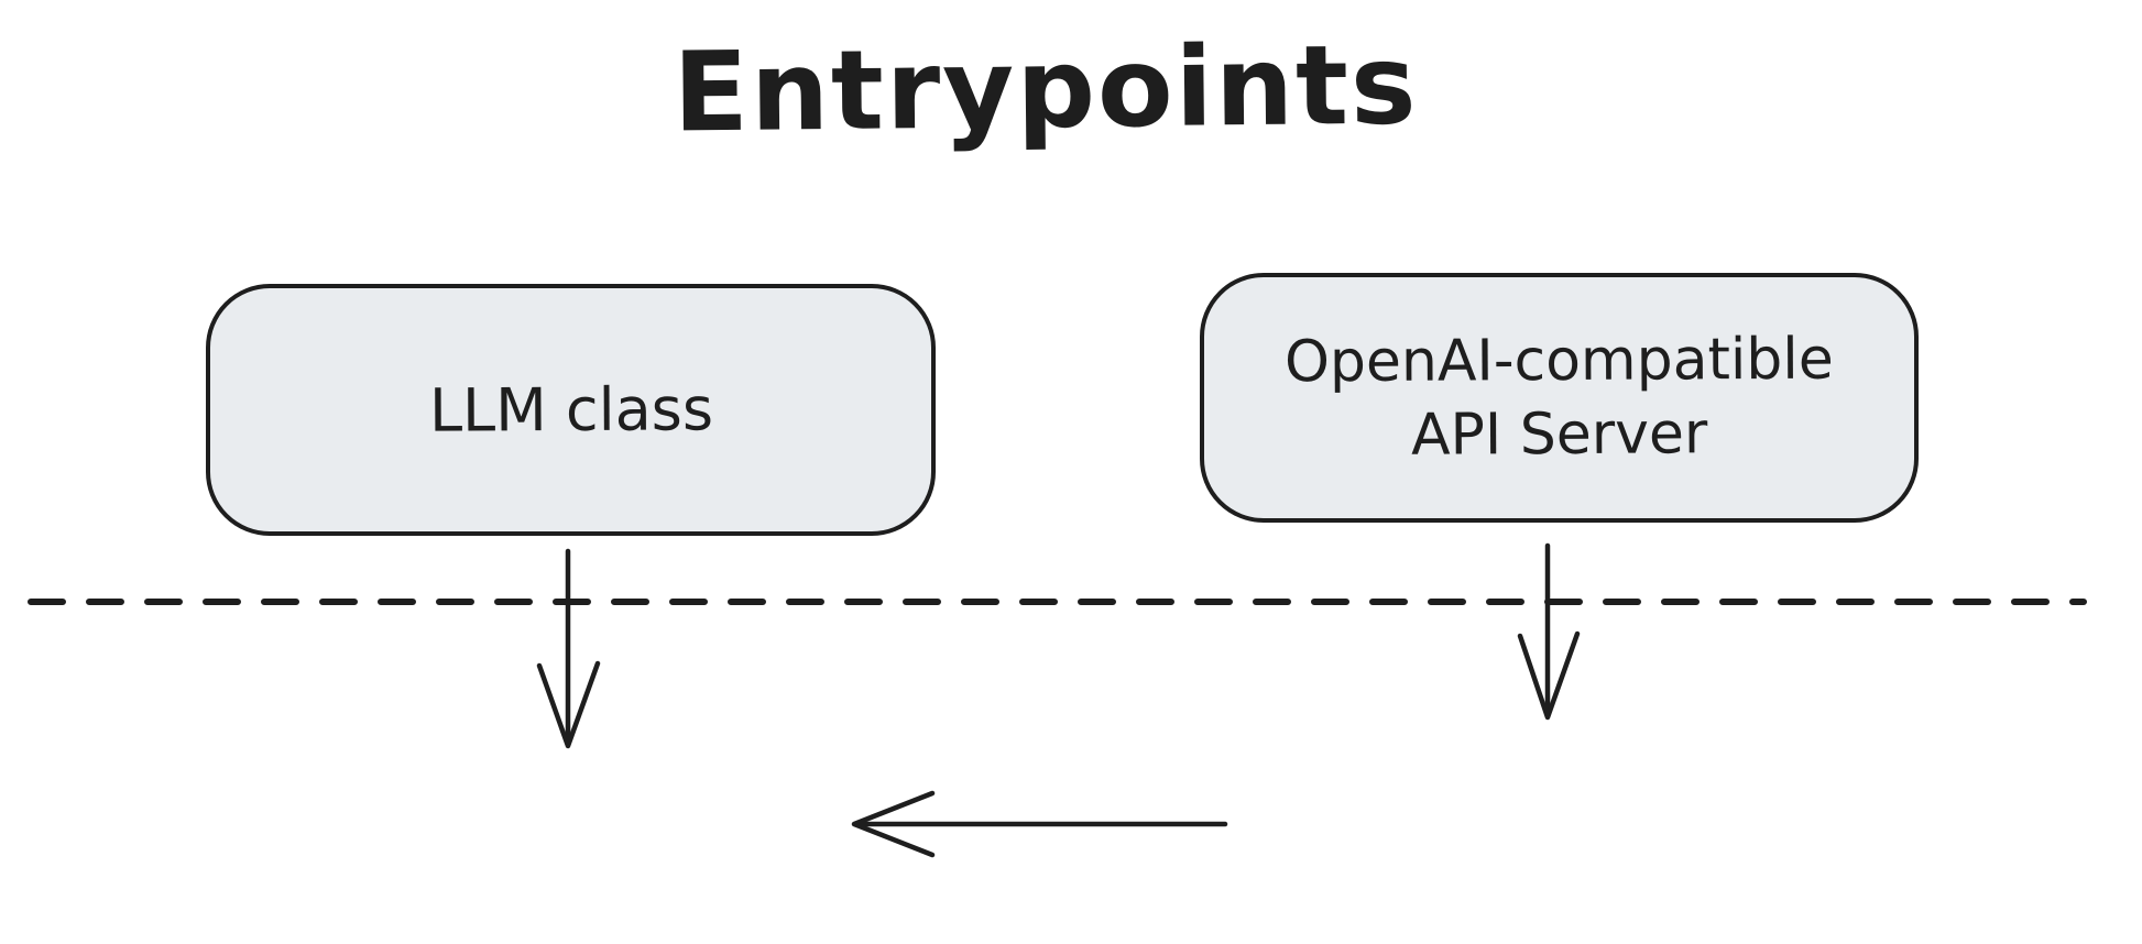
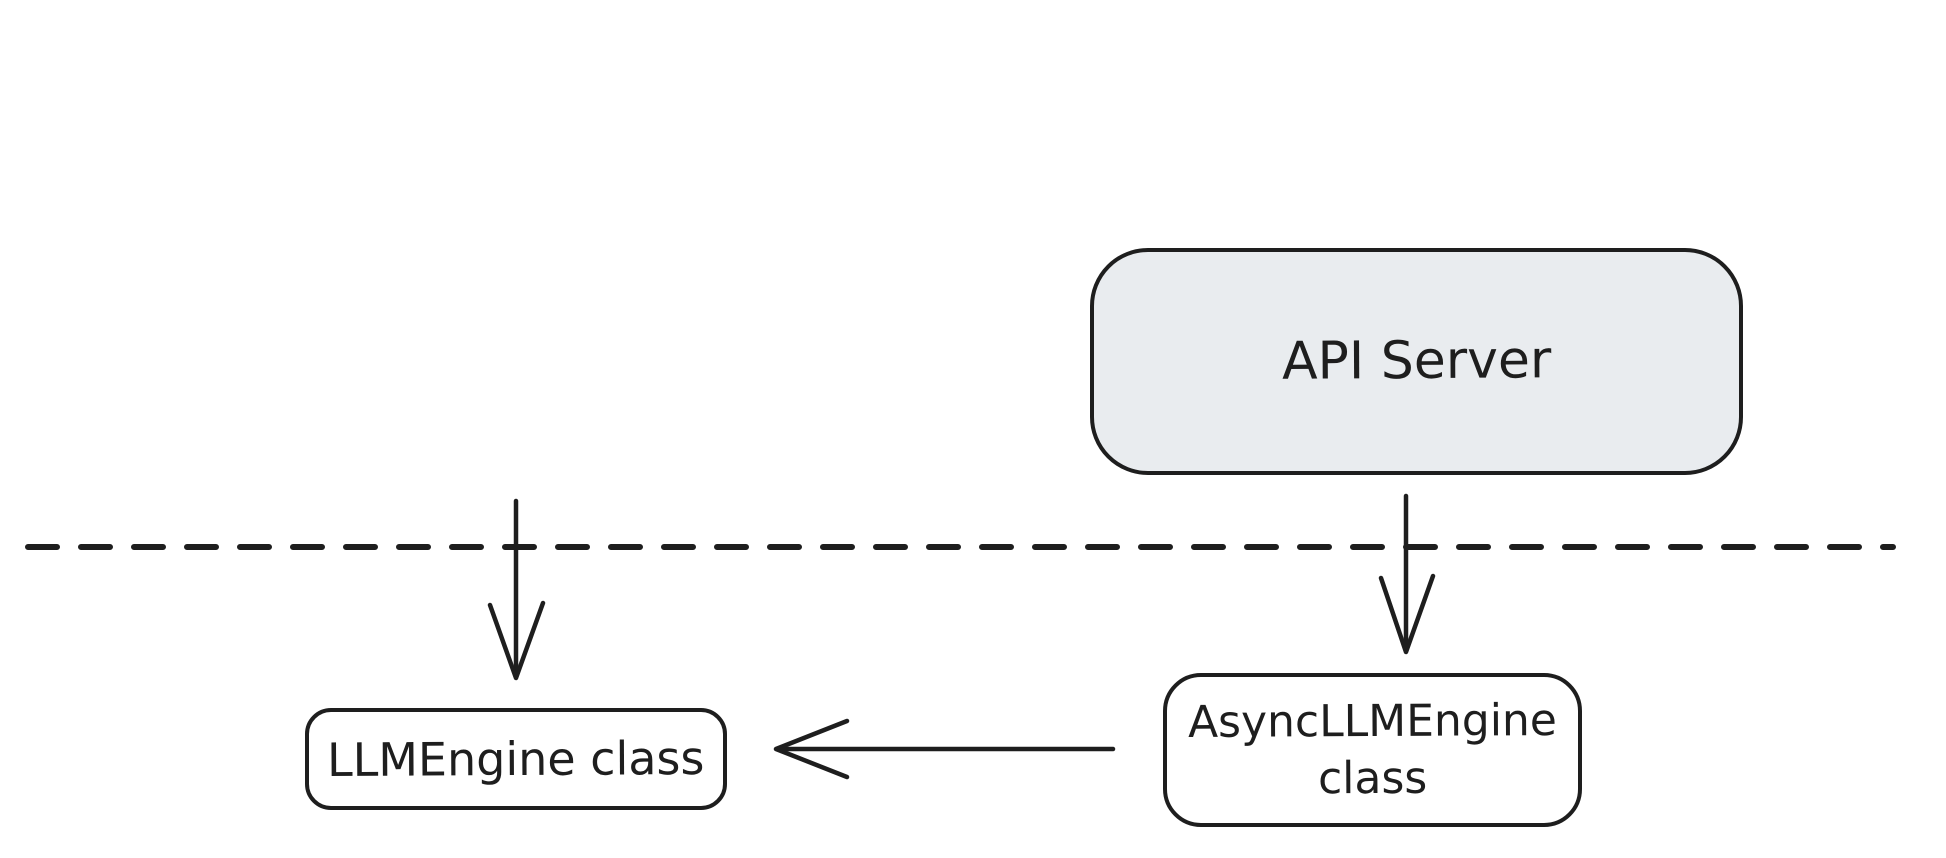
- Entrypoints
- LLM class
- OpenAI-compatible
  API Server
+ LLMEngine class
+ AsyncLLMEngine
+ class
